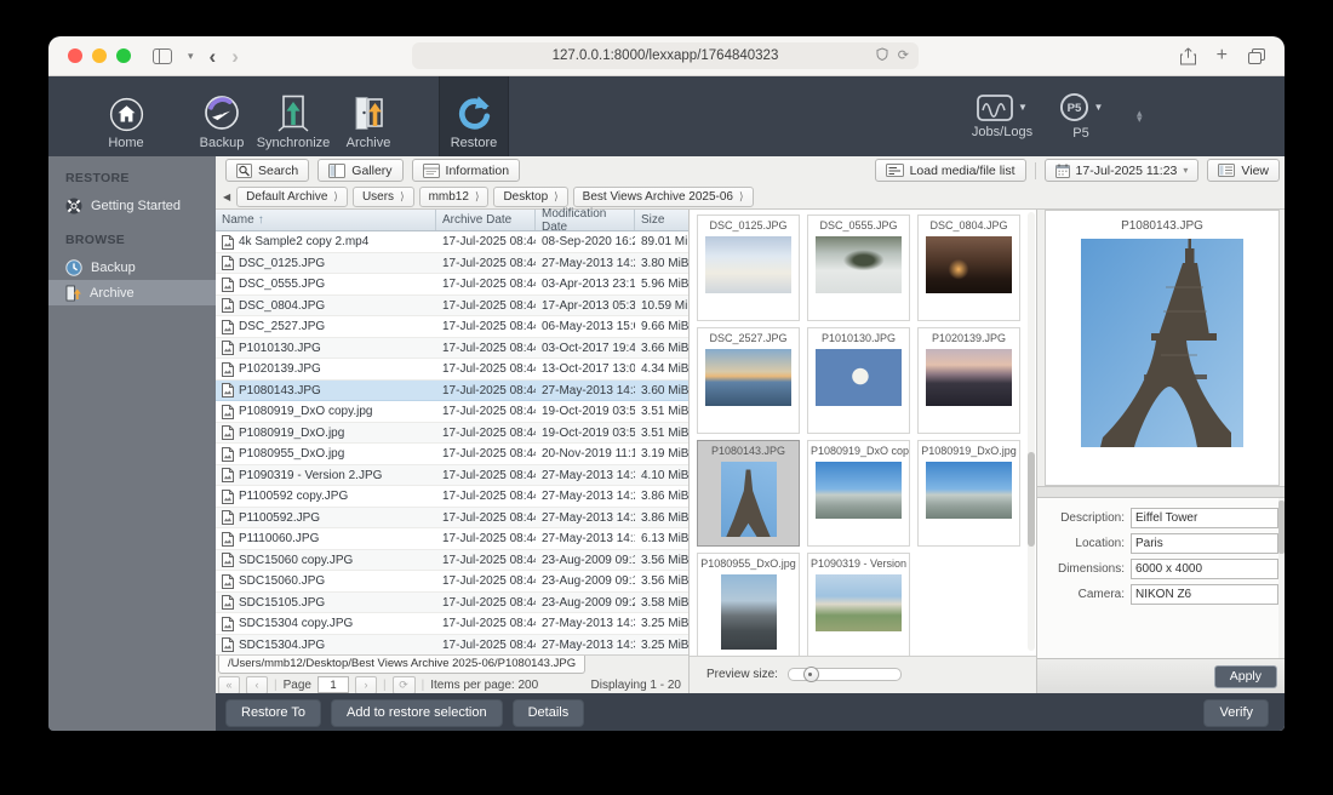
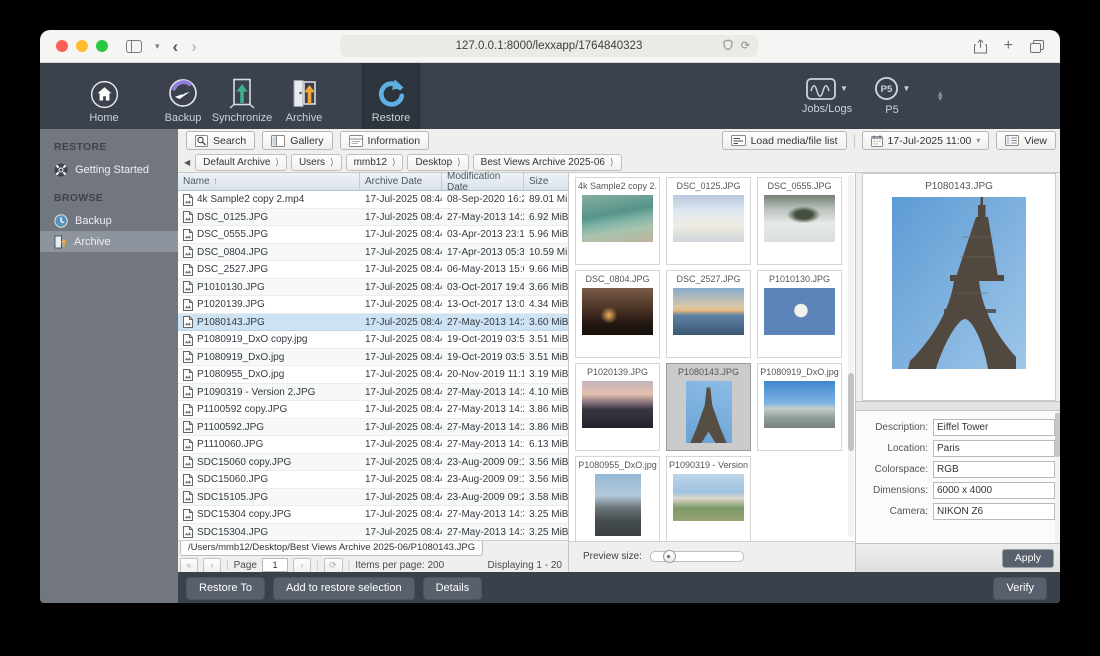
  ▾
  ‹
  ›
  127.0.0.1:8000/lexxapp/1764840323
  ⟳
  +
  Home
  Backup
  Synchronize
  Archive
  Restore
  ▼
  Jobs/Logs
  P5
  ▼
  P5
  ▴
  ▾
  RESTORE
  Getting Started
  BROWSE
  Backup
  Archive
  Search
  Gallery
  Information
  Load media/file list
- 17-Jul-2025 11:23
+ 17-Jul-2025 11:00
  ▾
  View
  ◀
  Default Archive
  ⟩
  Users
  ⟩
  mmb12
  ⟩
  Desktop
  ⟩
  Best Views Archive 2025-06
  ⟩
  Name
  ↑
  Archive Date
  Modification Date
  Size
  4k Sample2 copy 2.mp4
  17-Jul-2025 08:4
  08-Sep-2020 16:
  89.01 Mi
  DSC_0125.JPG
  17-Jul-2025 08:4
  27-May-2013 14:
- 3.80 MiB
+ 6.92 MiB
  DSC_0555.JPG
  17-Jul-2025 08:4
  03-Apr-2013 23:1
  5.96 MiB
  DSC_0804.JPG
  17-Jul-2025 08:4
  17-Apr-2013 05:3
  10.59 Mi
  DSC_2527.JPG
  17-Jul-2025 08:4
  06-May-2013 15:
  9.66 MiB
  P1010130.JPG
  17-Jul-2025 08:4
  03-Oct-2017 19:4
  3.66 MiB
  P1020139.JPG
  17-Jul-2025 08:4
  13-Oct-2017 13:0
  4.34 MiB
  P1080143.JPG
  17-Jul-2025 08:4
  27-May-2013 14:
  3.60 MiB
  P1080919_DxO copy.jpg
  17-Jul-2025 08:4
  19-Oct-2019 03:5
  3.51 MiB
  P1080919_DxO.jpg
  17-Jul-2025 08:4
  19-Oct-2019 03:5
  3.51 MiB
  P1080955_DxO.jpg
  17-Jul-2025 08:4
  20-Nov-2019 11:1
  3.19 MiB
  P1090319 - Version 2.JPG
  17-Jul-2025 08:4
  27-May-2013 14:
  4.10 MiB
  P1100592 copy.JPG
  17-Jul-2025 08:4
  27-May-2013 14:
  3.86 MiB
  P1100592.JPG
  17-Jul-2025 08:4
  27-May-2013 14:
  3.86 MiB
  P1110060.JPG
  17-Jul-2025 08:4
  27-May-2013 14:
  6.13 MiB
  SDC15060 copy.JPG
  17-Jul-2025 08:4
  23-Aug-2009 09:
  3.56 MiB
  SDC15060.JPG
  17-Jul-2025 08:4
  23-Aug-2009 09:
  3.56 MiB
  SDC15105.JPG
  17-Jul-2025 08:4
  23-Aug-2009 09:
  3.58 MiB
  SDC15304 copy.JPG
  17-Jul-2025 08:4
  27-May-2013 14:
  3.25 MiB
  SDC15304.JPG
  17-Jul-2025 08:4
  27-May-2013 14:
  3.25 MiB
  /Users/mmb12/Desktop/Best Views Archive 2025-06/P1080143.JPG
  «
  ‹
  |
  Page
  1
  ›
  |
  ⟳
  Items per page: 200
  Displaying 1 - 20
+ 4k Sample2 copy 2.
  DSC_0125.JPG
  DSC_0555.JPG
  DSC_0804.JPG
  DSC_2527.JPG
  P1010130.JPG
  P1020139.JPG
  P1080143.JPG
- P1080919_DxO cop
  P1080919_DxO.jpg
  P1080955_DxO.jpg
  P1090319 - Version
  Preview size:
  P1080143.JPG
  Description:
  Eiffel Tower
  Location:
  Paris
+ Colorspace:
+ RGB
  Dimensions:
  6000 x 4000
  Camera:
  NIKON Z6
  Apply
  Restore To
  Add to restore selection
  Details
  Verify
